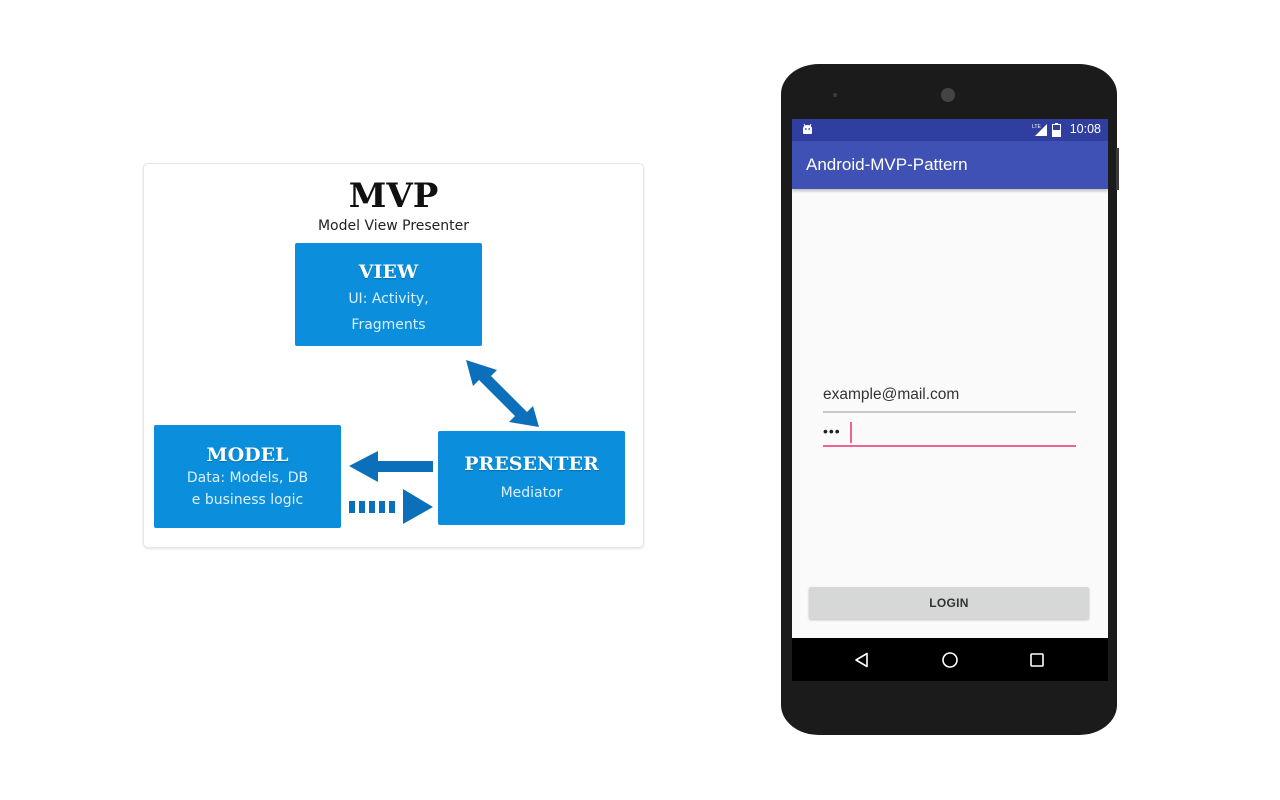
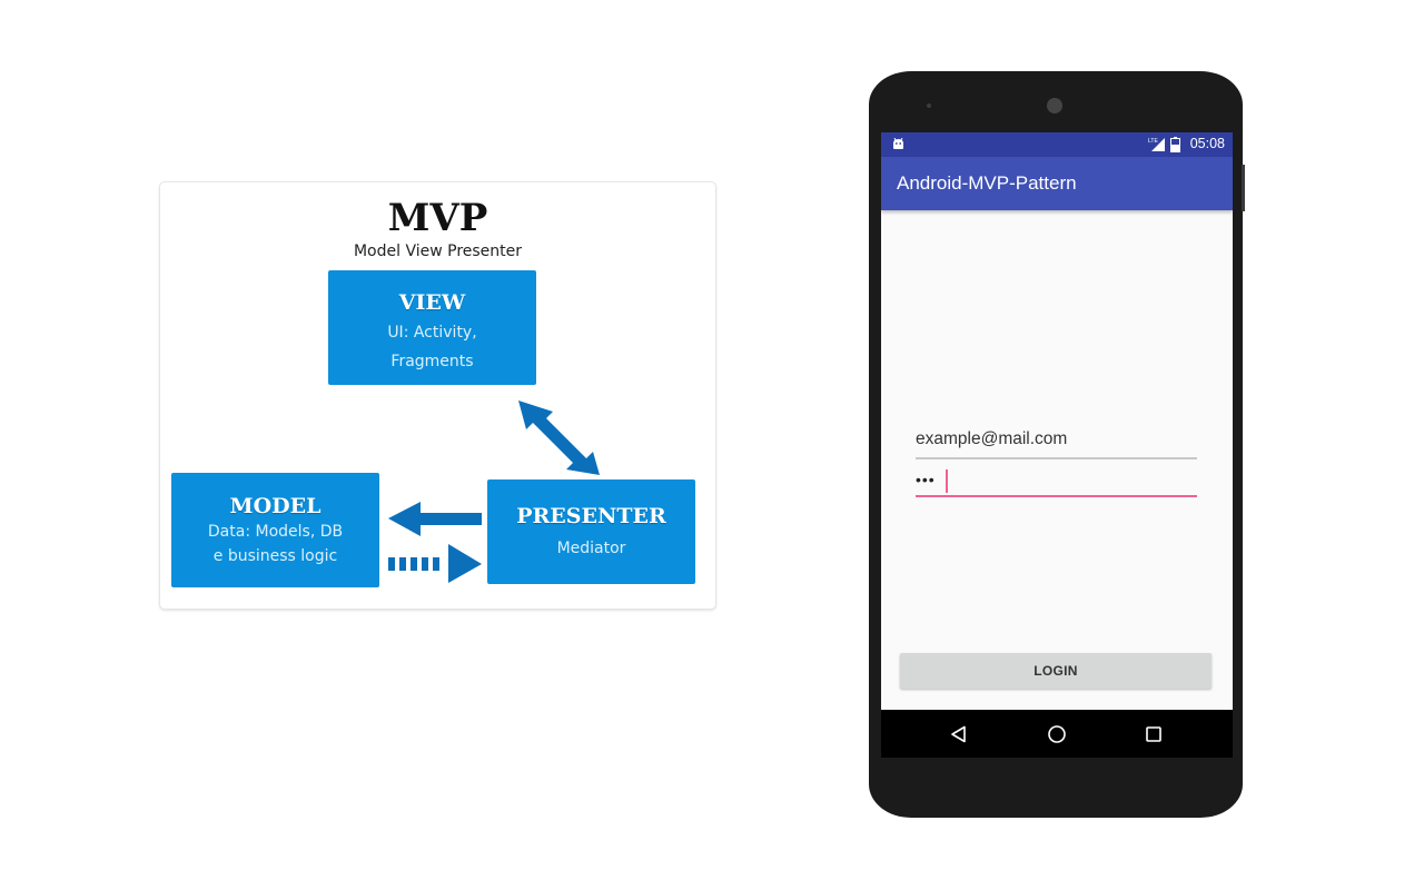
  MVP
  Model View Presenter
  VIEW
  UI: Activity,
  Fragments
  MODEL
  Data: Models, DB
  e business logic
  PRESENTER
  Mediator
- 10:08
+ 05:08
  Android-MVP-Pattern
  example@mail.com
  •••
  LOGIN
